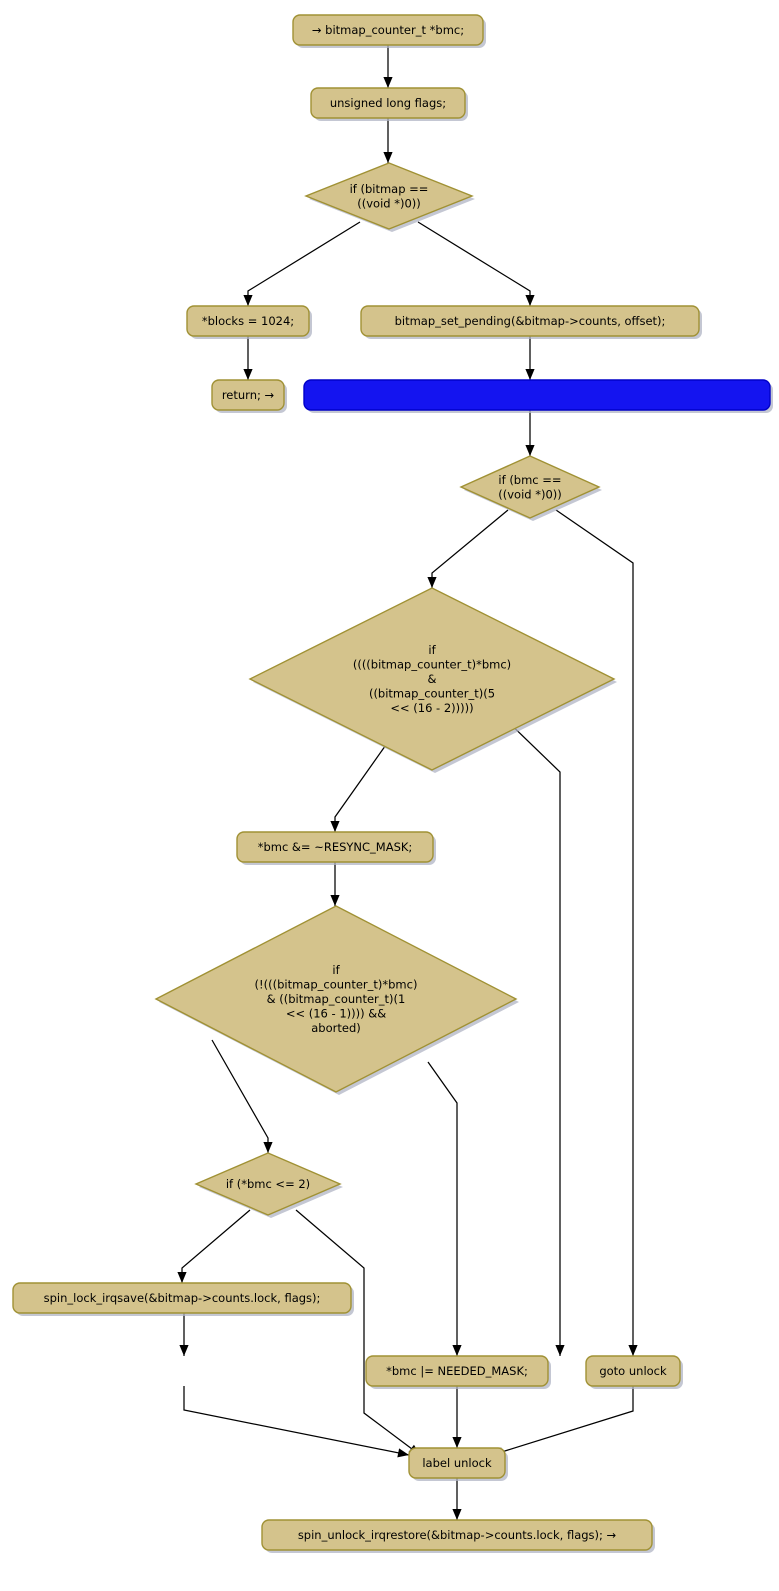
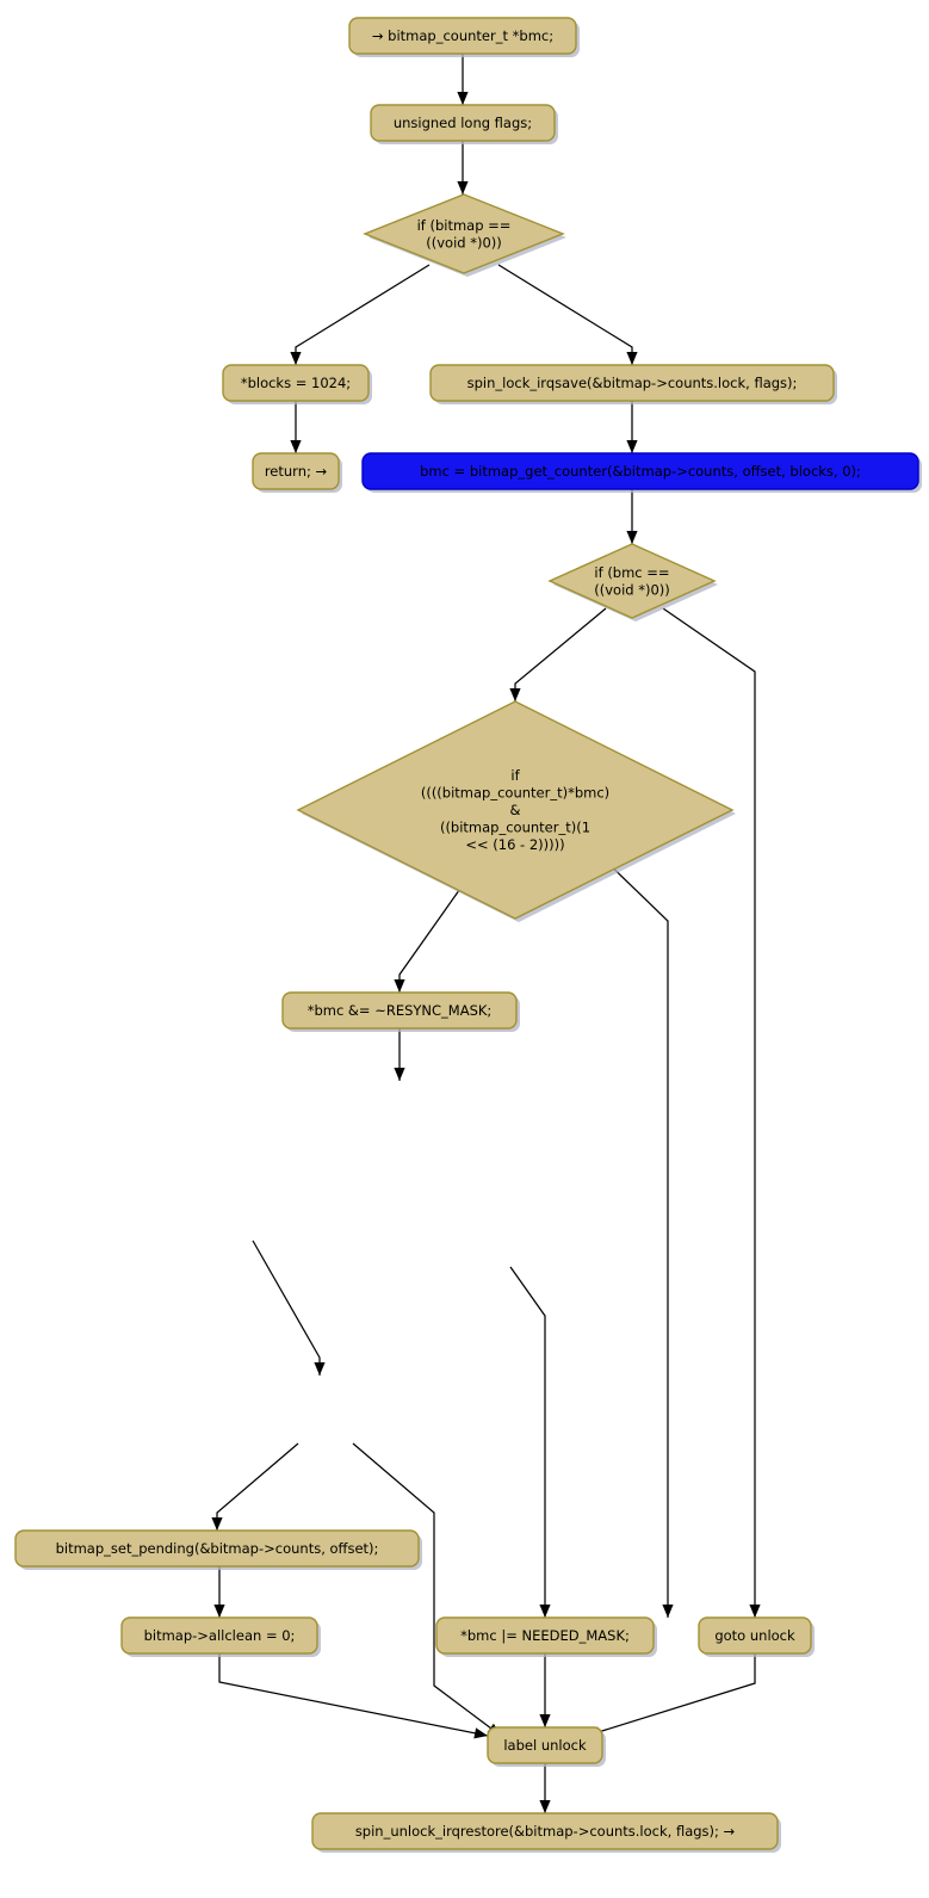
  → bitmap_counter_t *bmc;
  unsigned long flags;
  if (bitmap == ((void *)0))
  *blocks = 1024;
- bitmap_set_pending(&bitmap->counts, offset);
+ spin_lock_irqsave(&bitmap->counts.lock, flags);
  return; →
+ bmc = bitmap_get_counter(&bitmap->counts, offset, blocks, 0);
  if (bmc == ((void *)0))
- if ((((bitmap_counter_t)*bmc) & ((bitmap_counter_t)(5 << (16 - 2)))))
+ if ((((bitmap_counter_t)*bmc) & ((bitmap_counter_t)(1 << (16 - 2)))))
  *bmc &= ~RESYNC_MASK;
- if (!(((bitmap_counter_t)*bmc) & ((bitmap_counter_t)(1 << (16 - 1)))) && aborted)
- if (*bmc <= 2)
- spin_lock_irqsave(&bitmap->counts.lock, flags);
+ bitmap_set_pending(&bitmap->counts, offset);
+ bitmap->allclean = 0;
  *bmc |= NEEDED_MASK;
  goto unlock
  label unlock
  spin_unlock_irqrestore(&bitmap->counts.lock, flags); →
